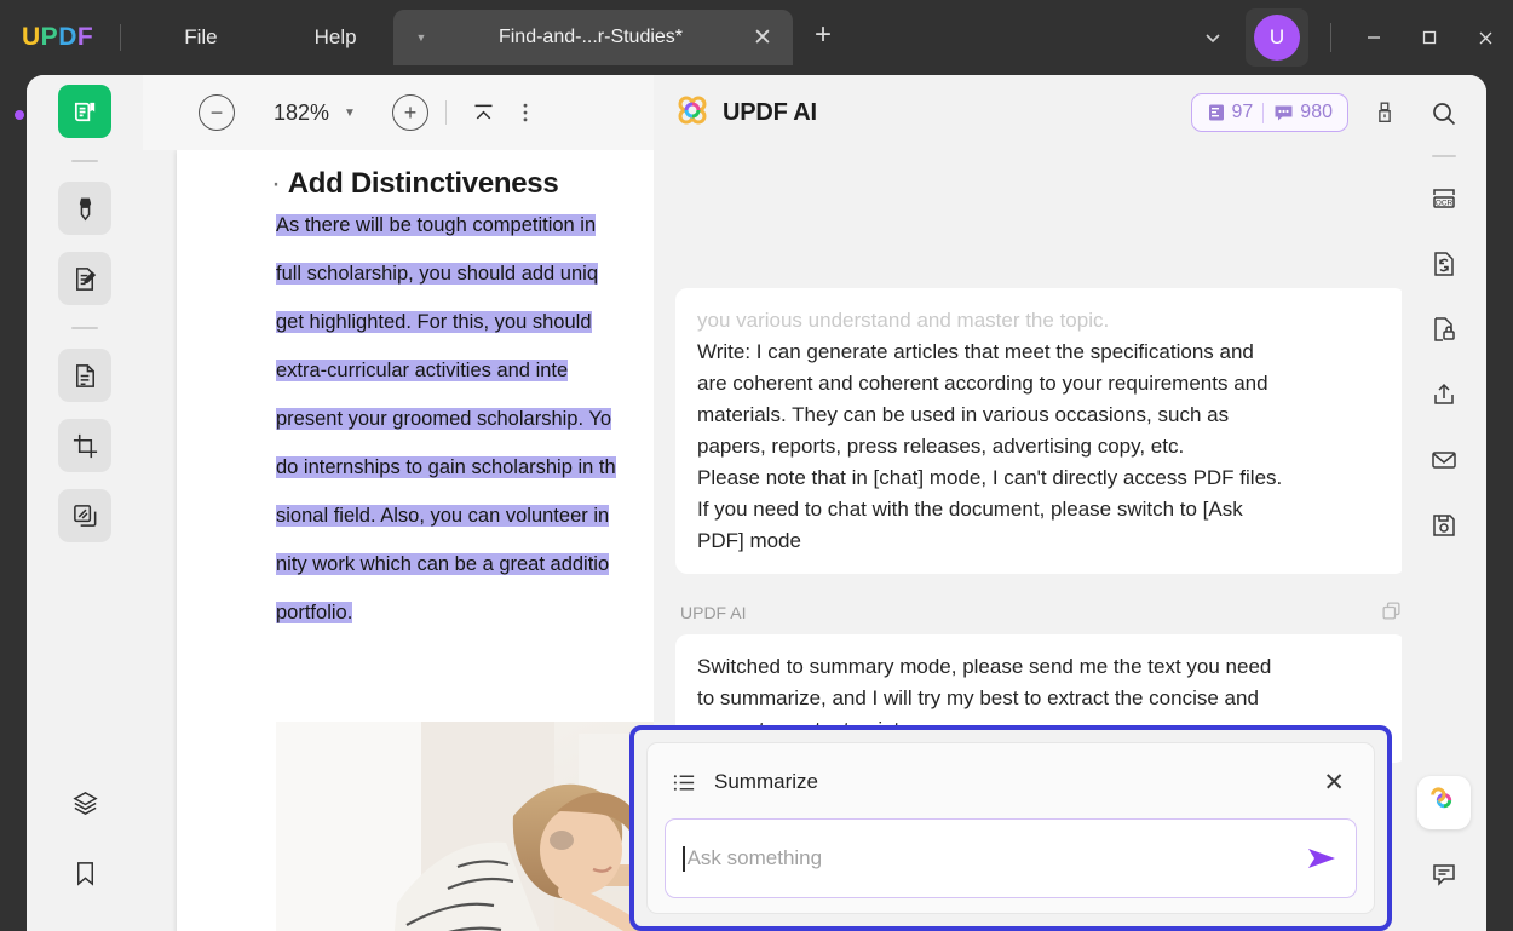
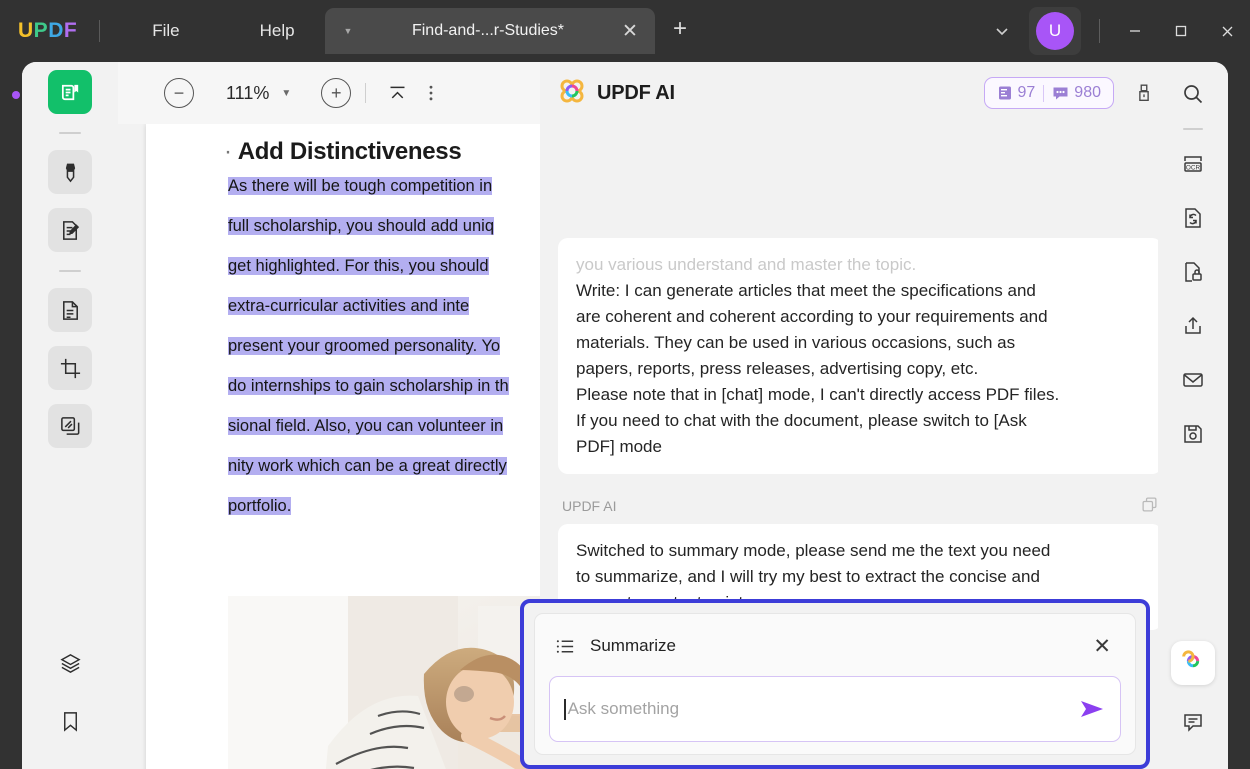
  UPDF
  File
  Help
  ▼
  Find-and-...r-Studies*
  ✕
  +
  U
  −
- 182%
+ 111%
  ▼
  +
  · Add Distinctiveness
  As there will be tough competition in
  full scholarship, you should add uniq
  get highlighted. For this, you should
  extra-curricular activities and inte
- present your groomed scholarship. Yo
+ present your groomed personality. Yo
  do internships to gain scholarship in th
  sional field. Also, you can volunteer in
- nity work which can be a great additio
+ nity work which can be a great directly
  portfolio.
  UPDF AI
  97
  980
  you various understand and master the topic.
  Write: I can generate articles that meet the specifications and
  are coherent and coherent according to your requirements and
  materials. They can be used in various occasions, such as
  papers, reports, press releases, advertising copy, etc.
  Please note that in [chat] mode, I can't directly access PDF files.
  If you need to chat with the document, please switch to [Ask
  PDF] mode
  UPDF AI
  Switched to summary mode, please send me the text you need
  to summarize, and I will try my best to extract the concise and
  Summarize
  ✕
  Ask something
